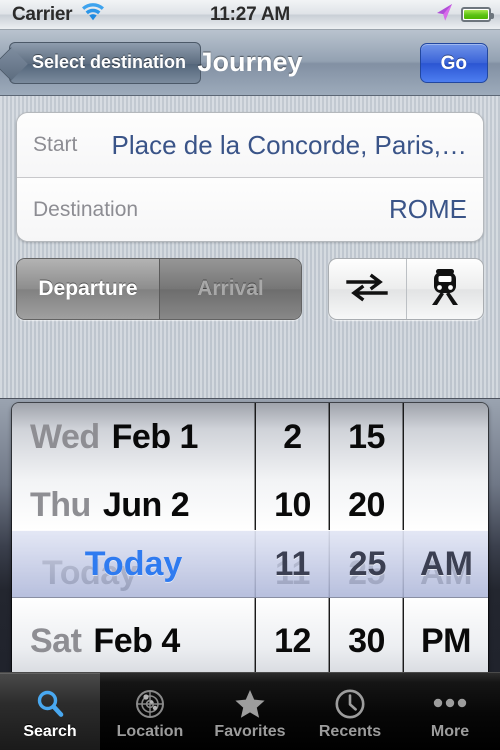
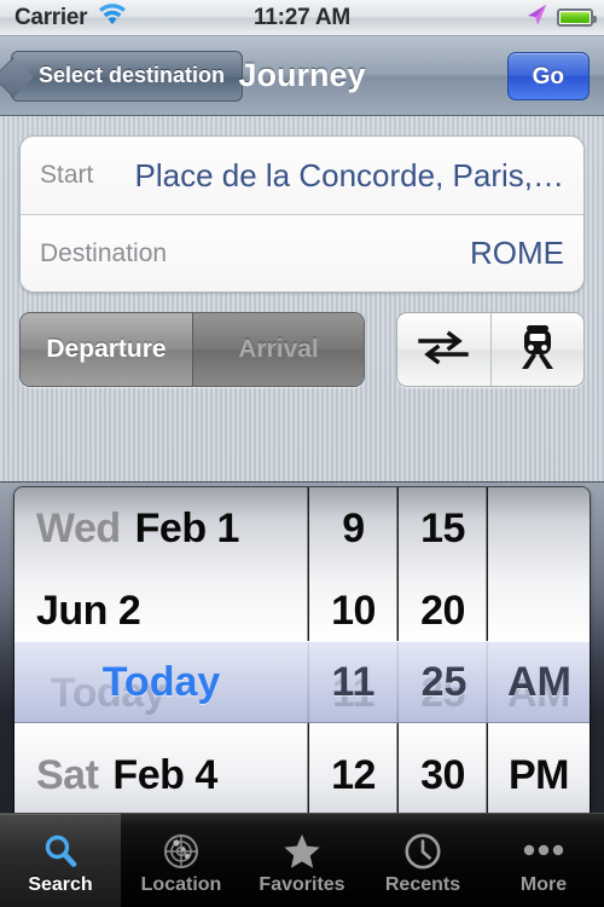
  Carrier
  11:27 AM
  Select destination
  Journey
  Go
  Start
  Place de la Concorde, Paris,…
  Destination
  ROME
  Departure
  Arrival
  Wed
  Feb 1
- Thu
  Jun 2
  Sat
  Feb 4
- 2
+ 9
  10
  12
  15
  20
  30
  PM
  Today
  11
  25
  AM
  Search
  Location
  Favorites
  Recents
  More
